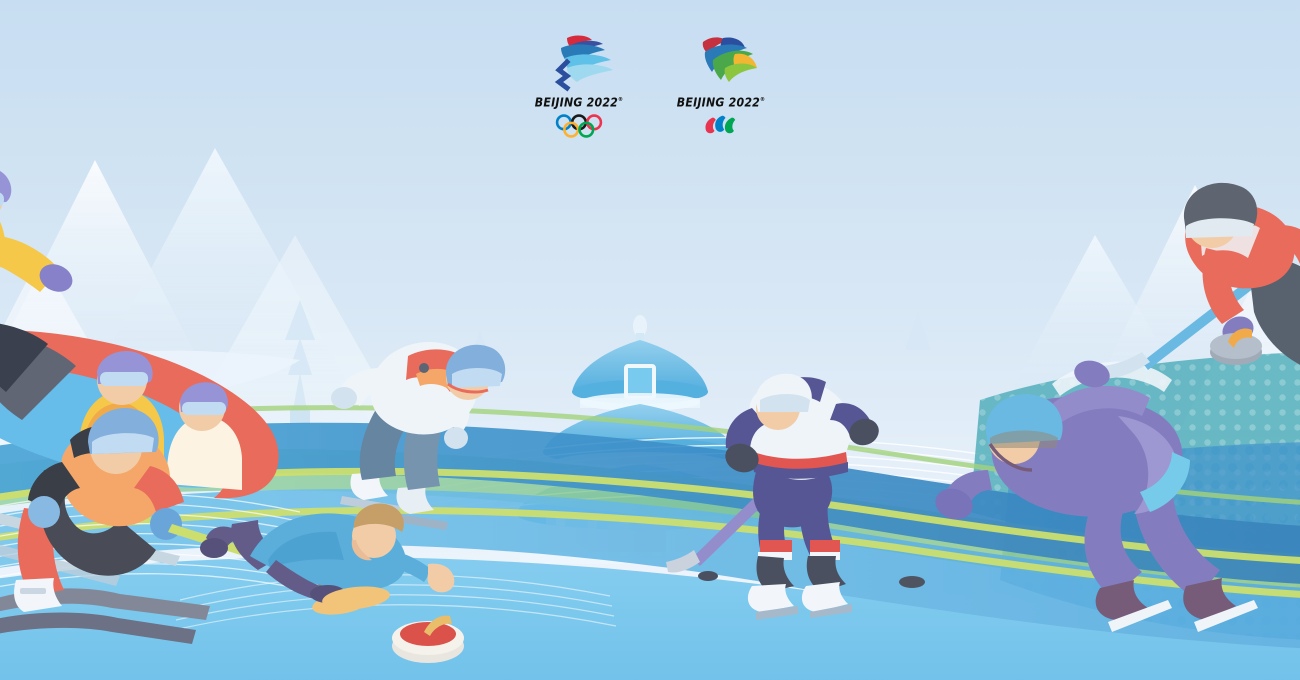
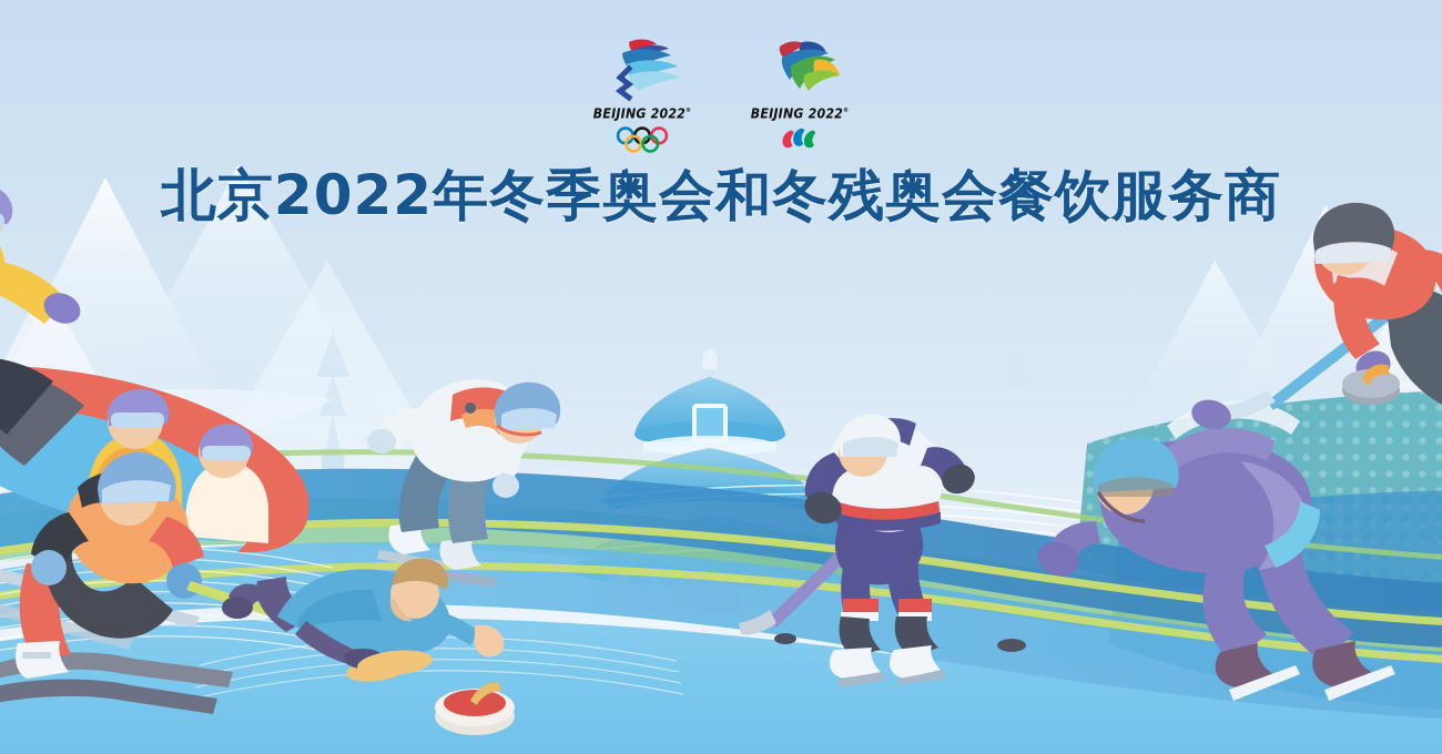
  BEIJING 2022
  BEIJING 2022
+ 北京2022年冬季奥会和冬残奥会餐饮服务商
